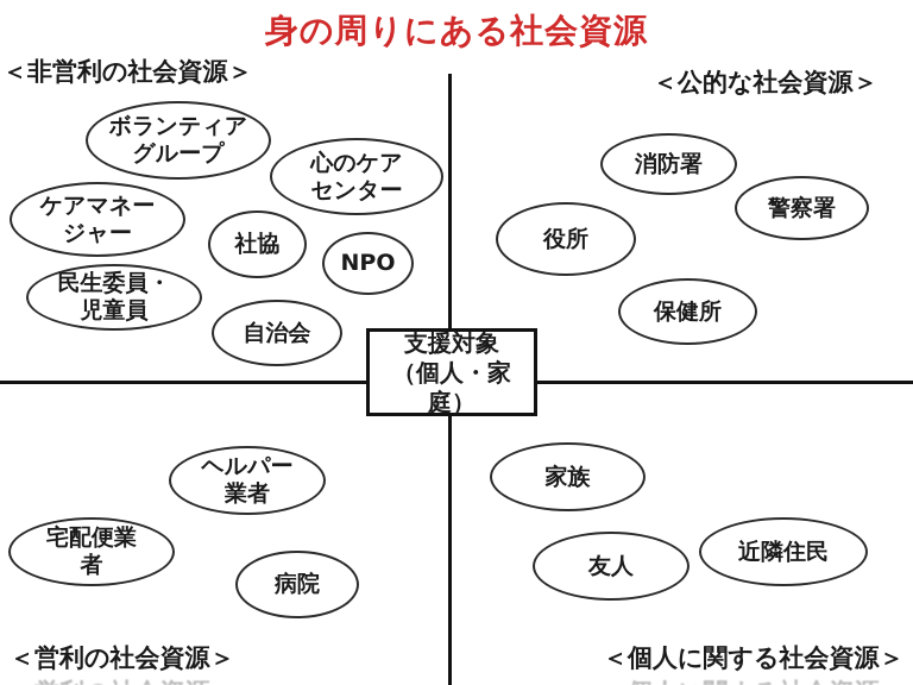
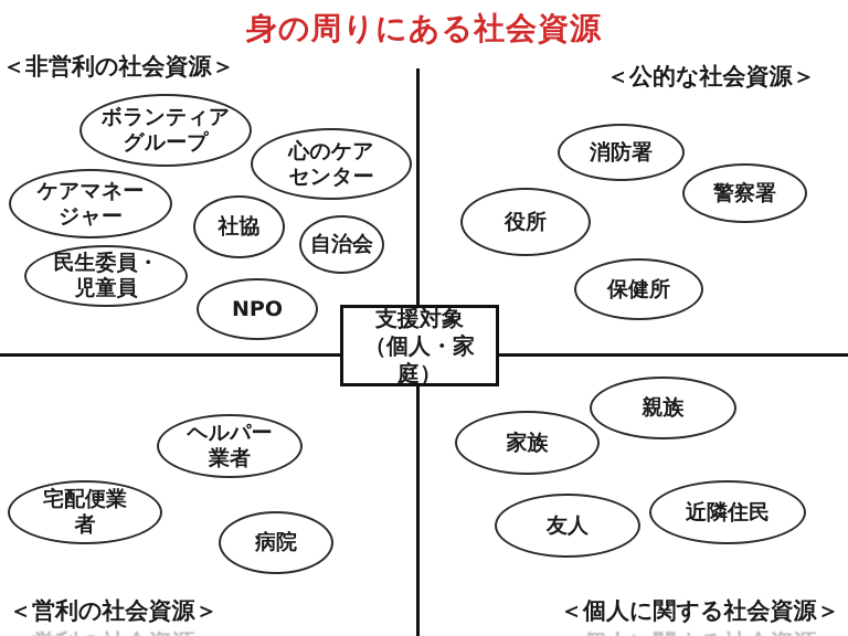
  身の周りにある社会資源
  ＜非営利の社会資源＞
  ＜公的な社会資源＞
  ＜営利の社会資源＞
  ＜個人に関する社会資源＞
  支援対象
  （個人・家庭）
  ボランティア
  グループ
  心のケア
  センター
  ケアマネー
  ジャー
  社協
- NPO
+ 自治会
  民生委員・
  児童員
- 自治会
+ NPO
  消防署
  警察署
  役所
  保健所
  ヘルパー
  業者
  宅配便業
  者
  病院
+ 親族
  家族
  近隣住民
  友人
